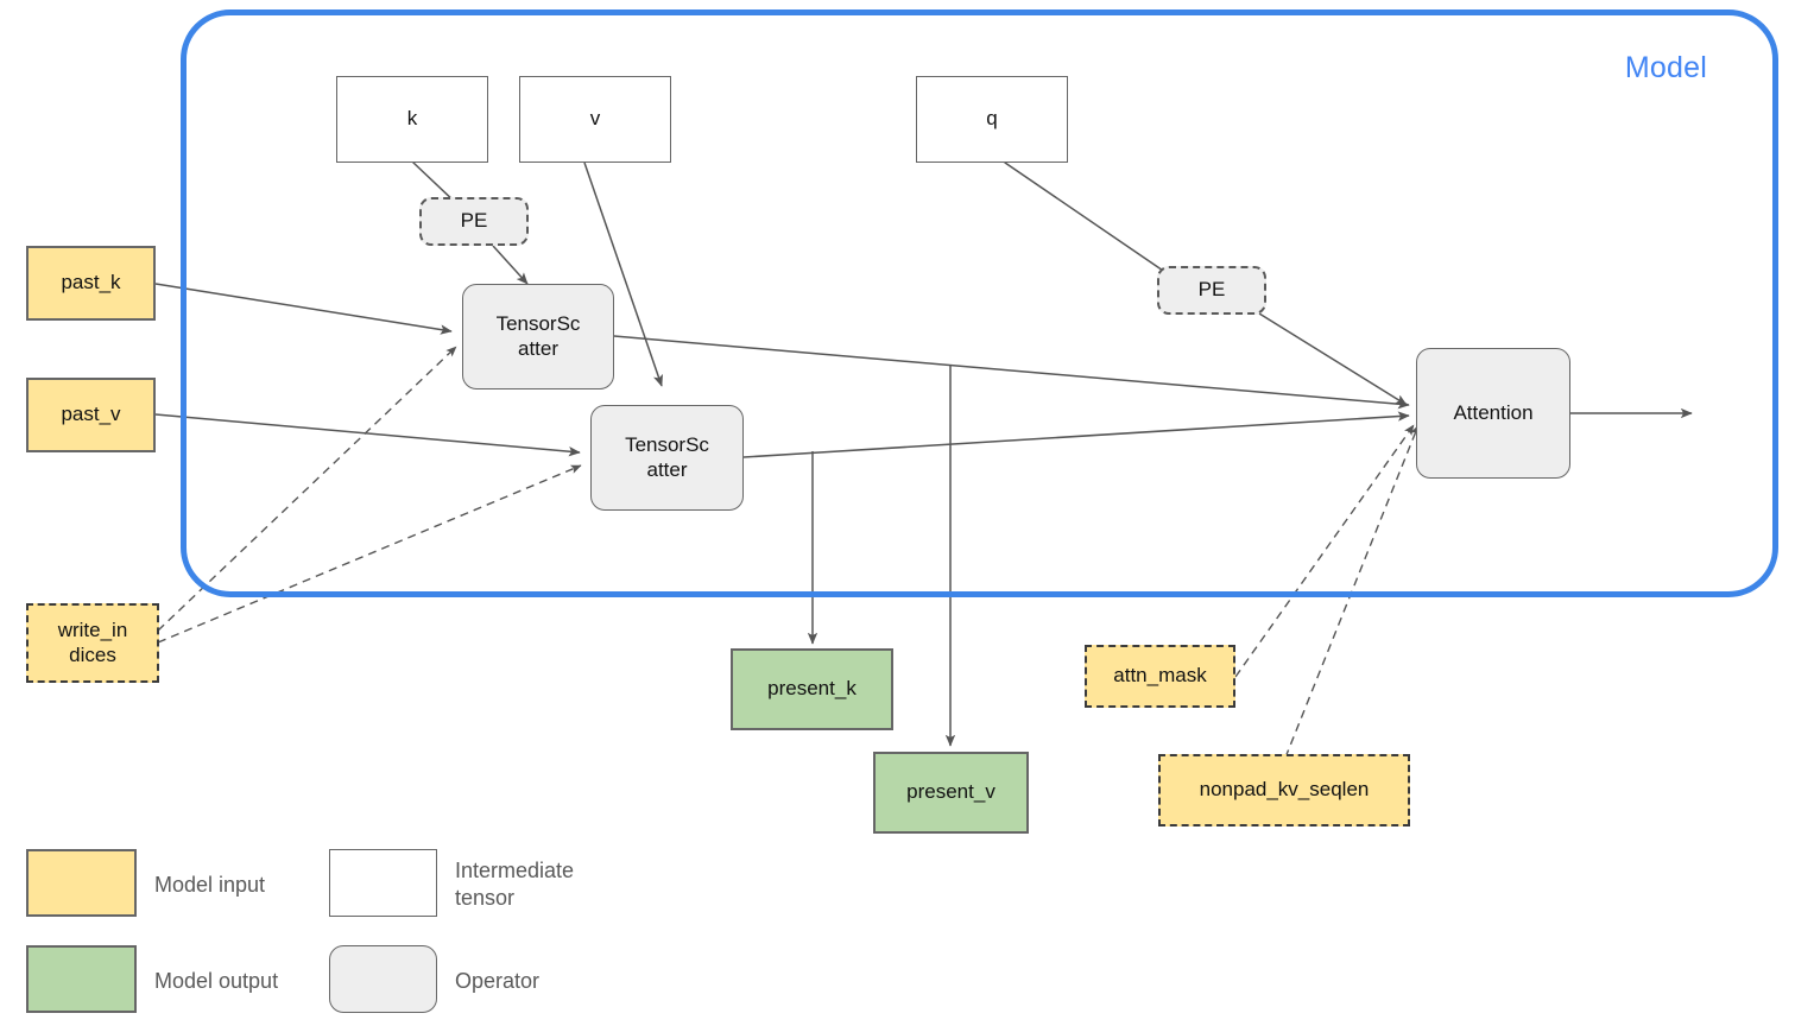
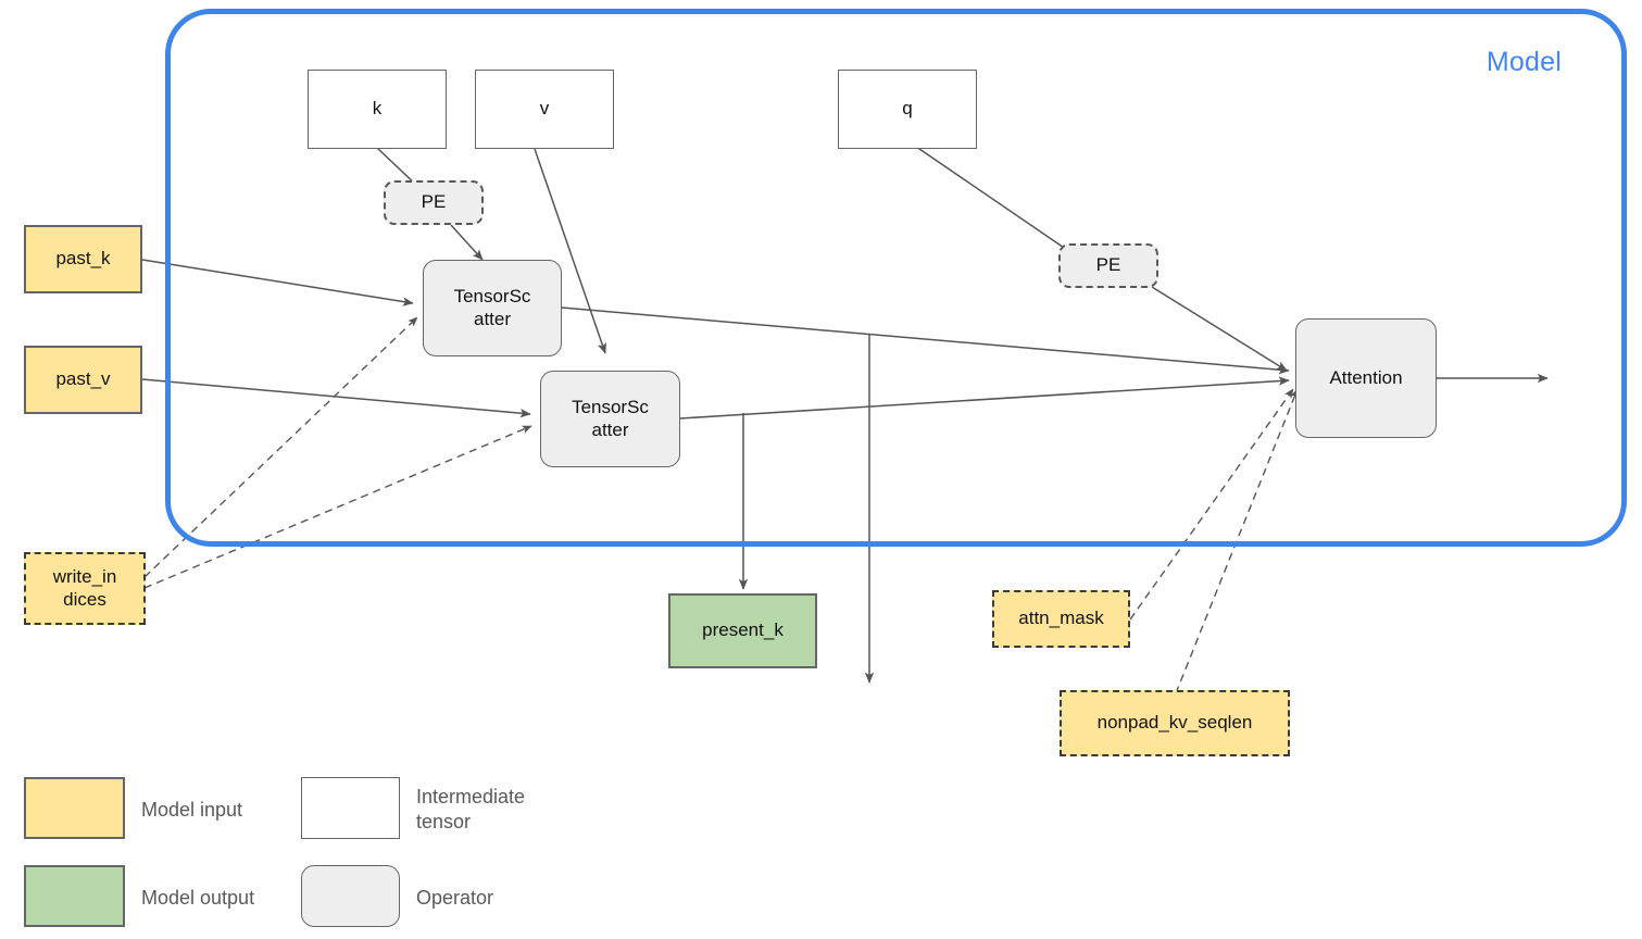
  Model
  k
  v
  q
  PE
  PE
  past_k
  past_v
  write_in
  dices
  TensorSc
  atter
  TensorSc
  atter
  Attention
  present_k
- present_v
  attn_mask
  nonpad_kv_seqlen
  Model input
  Intermediate
  tensor
  Model output
  Operator
